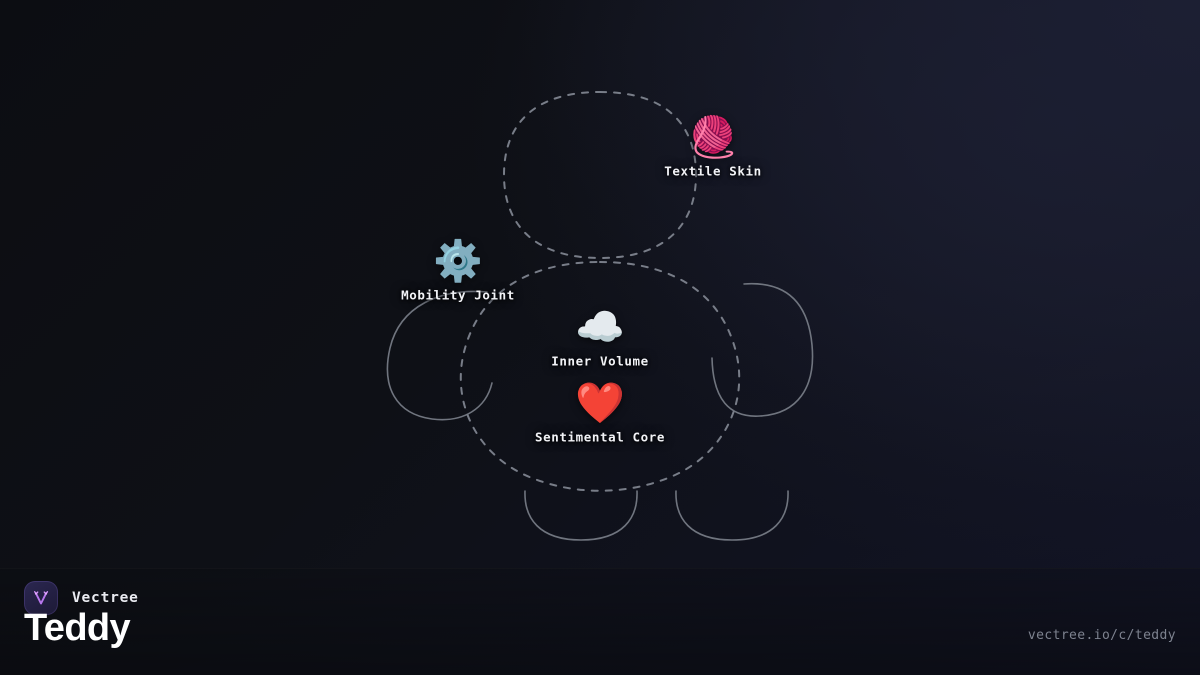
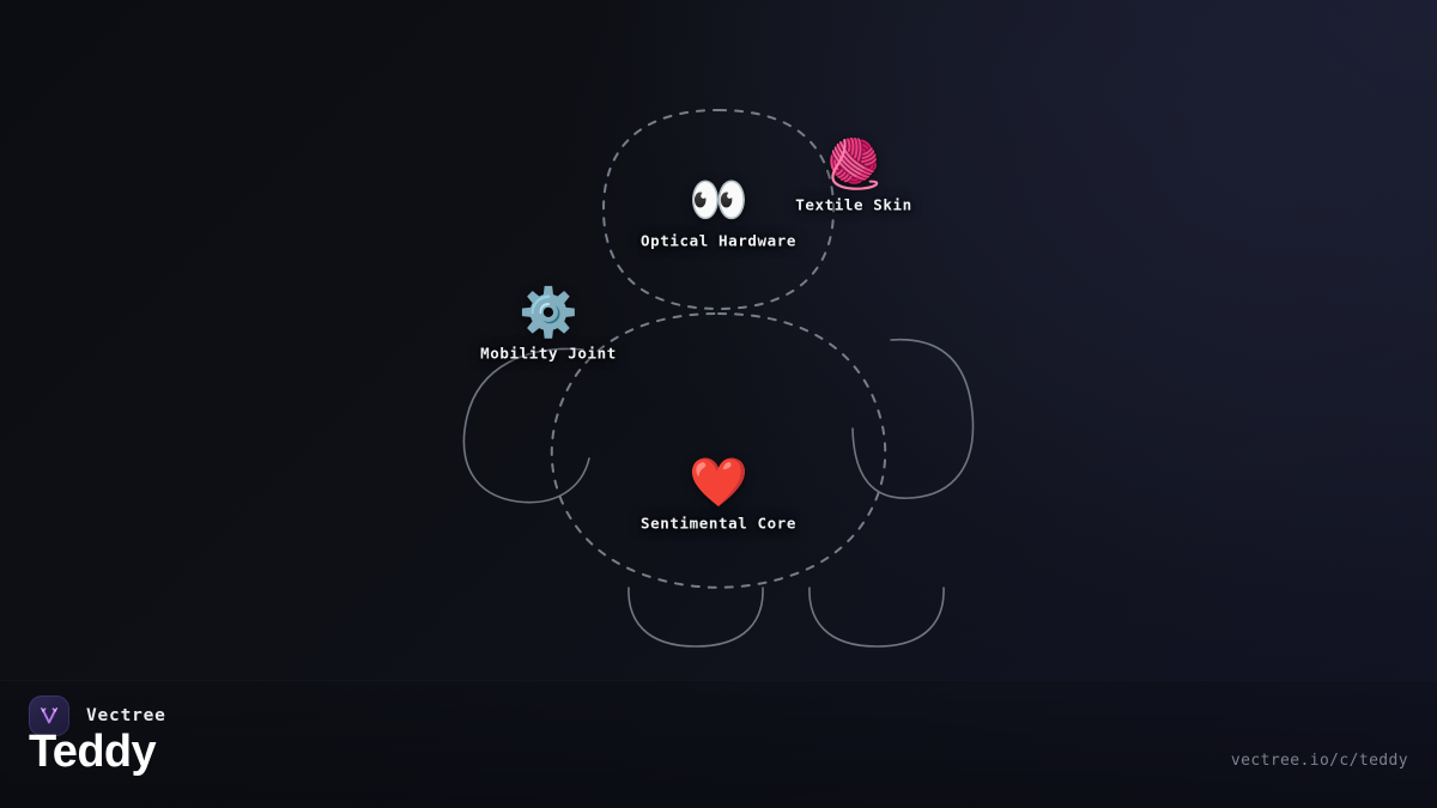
+ 👀
+ Optical Hardware
  🧶
  Textile Skin
  ⚙️
  Mobility Joint
- ☁️
- Inner Volume
  ❤️
  Sentimental Core
  Vectree
  Teddy
  vectree.io/c/teddy
